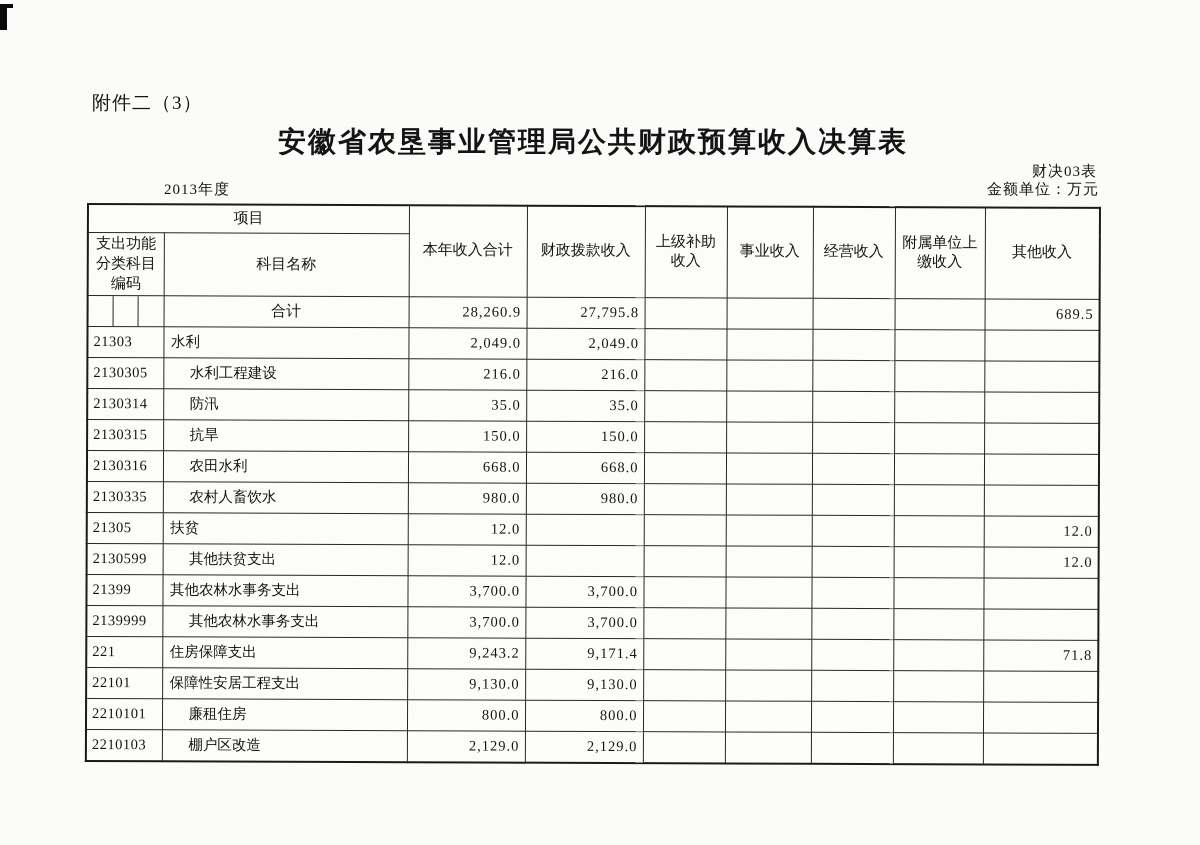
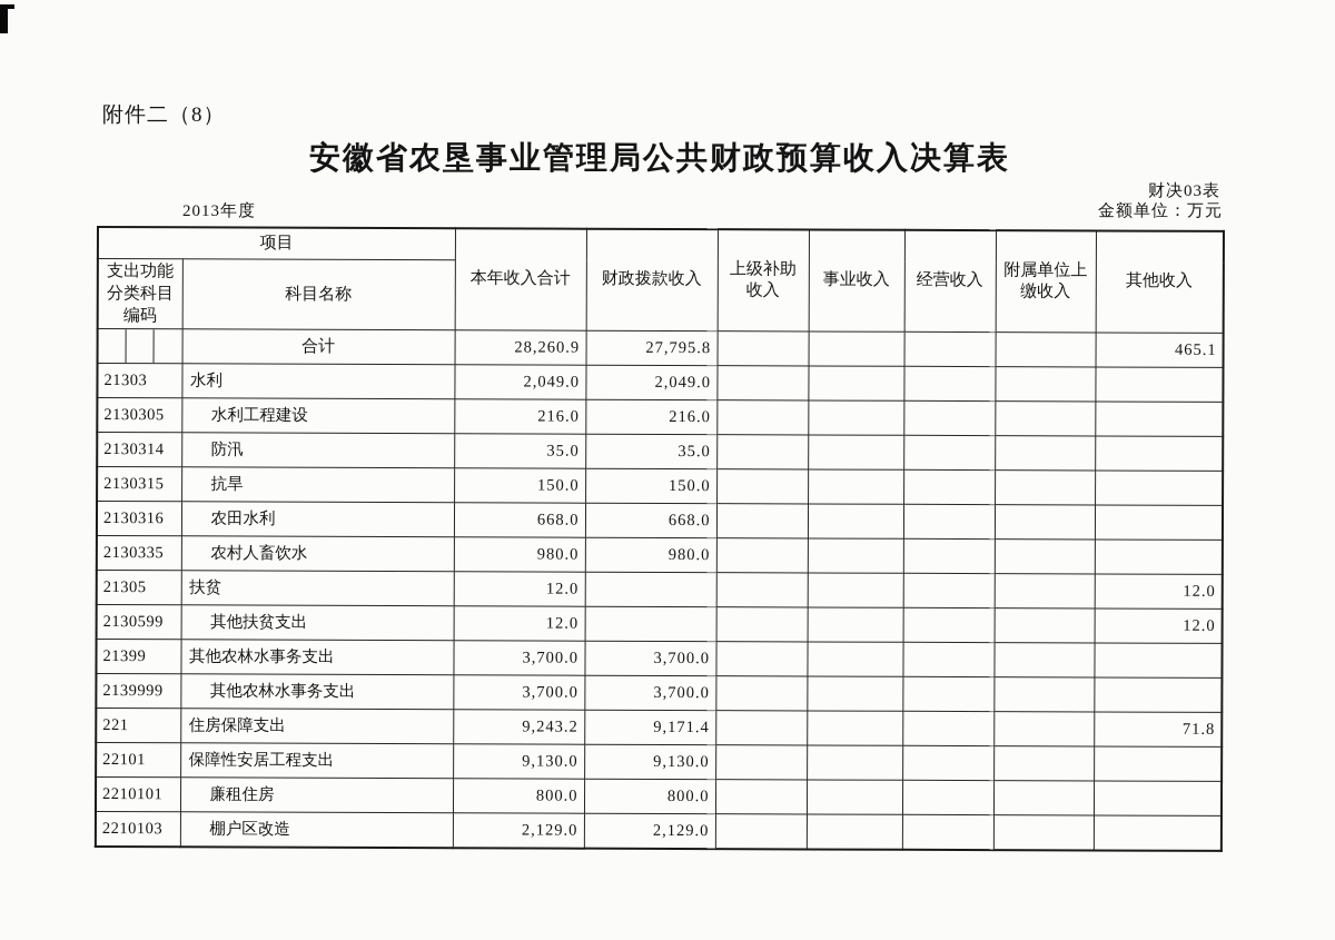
- 附件二（3）
+ 附件二（8）
  安徽省农垦事业管理局公共财政预算收入决算表
  财决03表
  2013年度
  金额单位：万元
  项目	本年收入合计	财政拨款收入	上级补助收入	事业收入	经营收入	附属单位上缴收入	其他收入
  支出功能 分类科目 编码	科目名称
- 	合计	28,260.9	27,795.8					689.5
+ 	合计	28,260.9	27,795.8					465.1
  21303	水利	2,049.0	2,049.0
  2130305	水利工程建设	216.0	216.0
  2130314	防汛	35.0	35.0
  2130315	抗旱	150.0	150.0
  2130316	农田水利	668.0	668.0
  2130335	农村人畜饮水	980.0	980.0
  21305	扶贫	12.0						12.0
  2130599	其他扶贫支出	12.0						12.0
  21399	其他农林水事务支出	3,700.0	3,700.0
  2139999	其他农林水事务支出	3,700.0	3,700.0
  221	住房保障支出	9,243.2	9,171.4					71.8
  22101	保障性安居工程支出	9,130.0	9,130.0
  2210101	廉租住房	800.0	800.0
  2210103	棚户区改造	2,129.0	2,129.0
